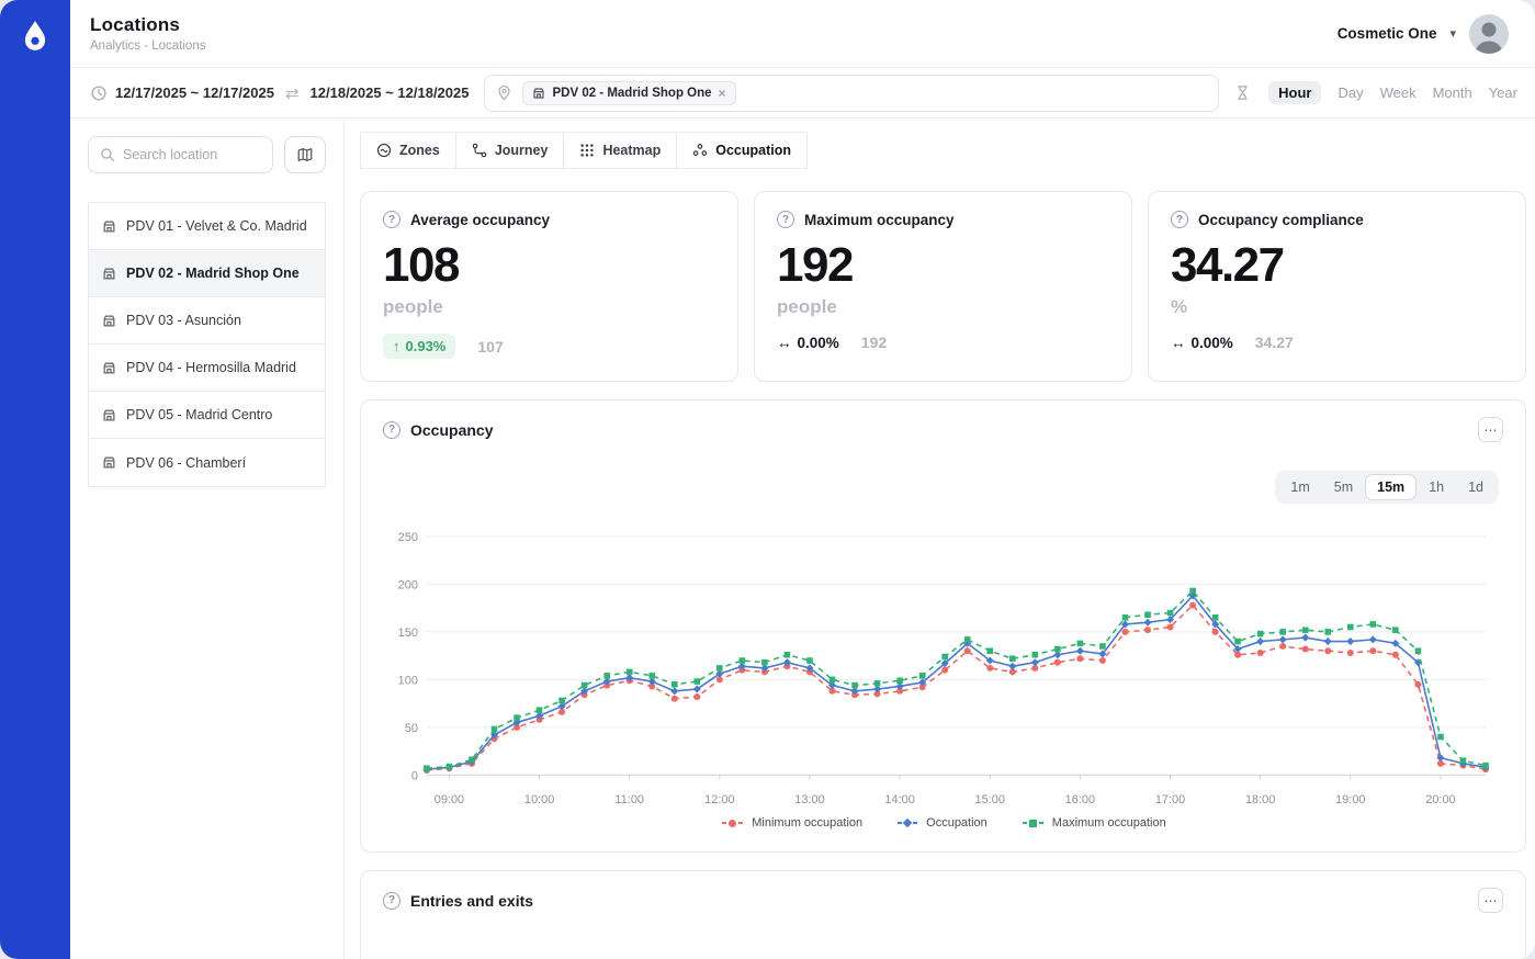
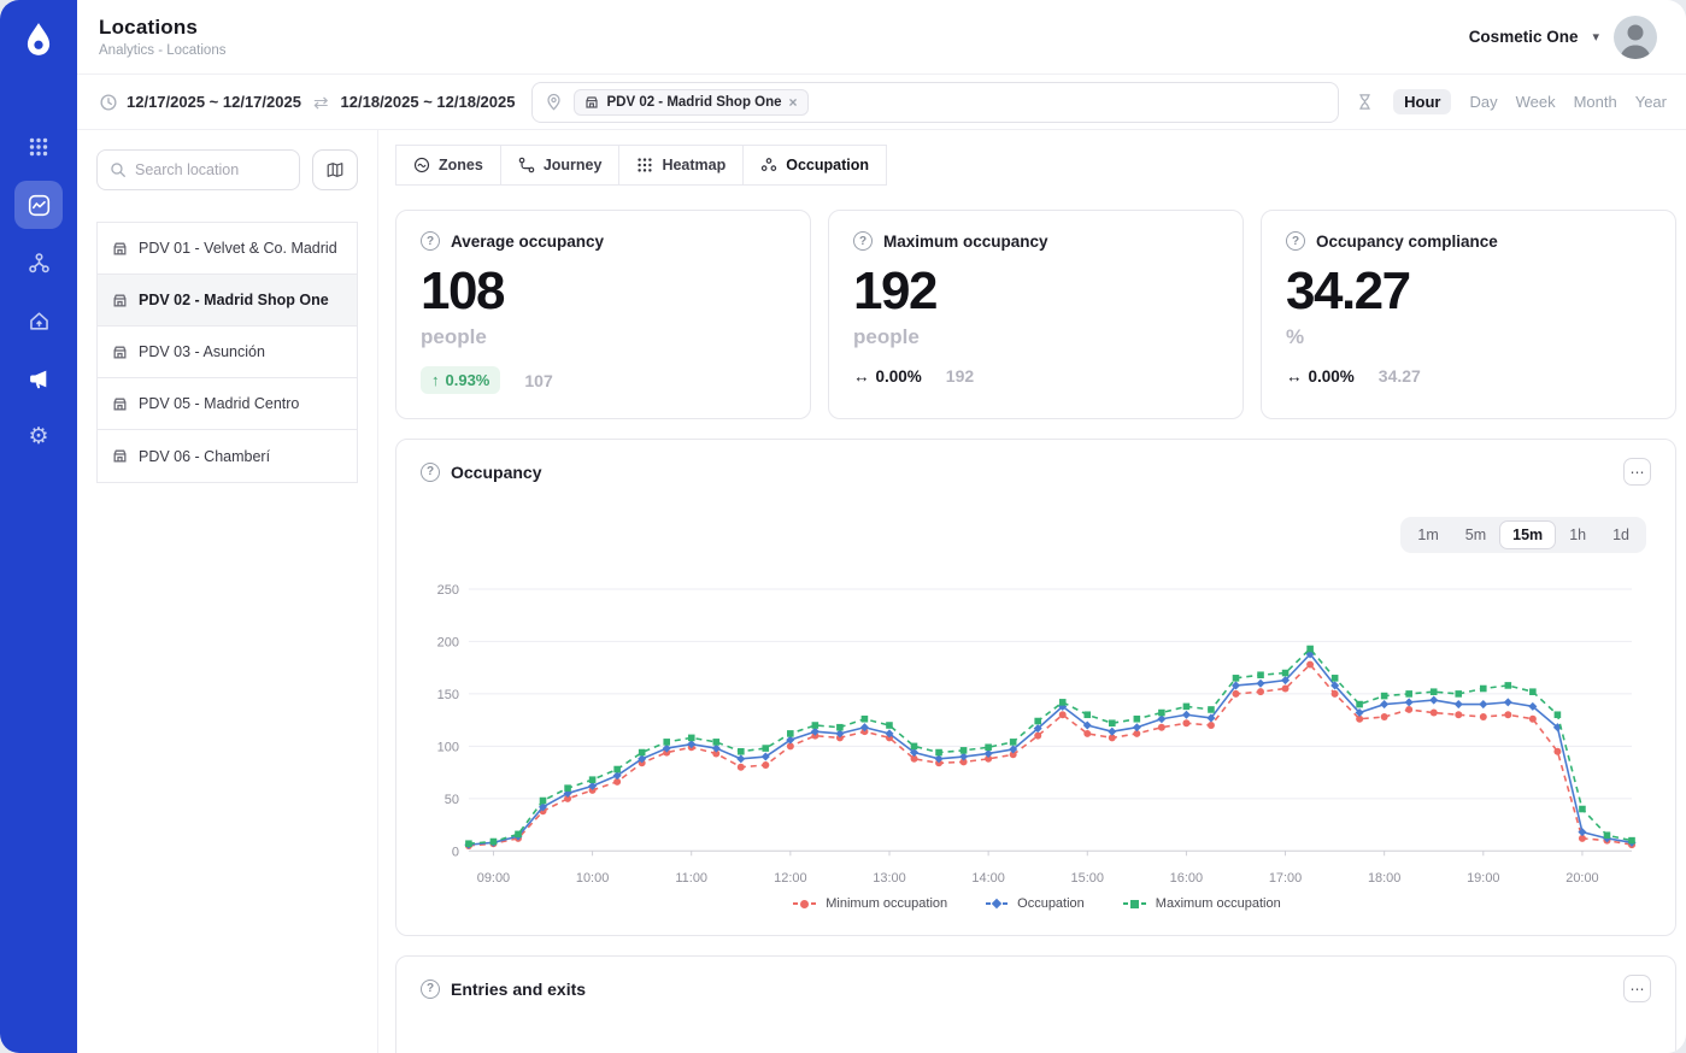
+ ⚙
  Locations
  Analytics - Locations
  Cosmetic One
  ▾
  12/17/2025 ~ 12/17/2025
  ⇄
  12/18/2025 ~ 12/18/2025
  PDV 02 - Madrid Shop One
  ×
  Hour
  Day
  Week
  Month
  Year
  Search location
  PDV 01 - Velvet & Co. Madrid
  PDV 02 - Madrid Shop One
  PDV 03 - Asunción
- PDV 04 - Hermosilla Madrid
  PDV 05 - Madrid Centro
  PDV 06 - Chamberí
  Zones
  Journey
  Heatmap
  Occupation
  ?
  Average occupancy
  108
  people
  ↑
  0.93%
  107
  ?
  Maximum occupancy
  192
  people
  ↔
  0.00%
  192
  ?
  Occupancy compliance
  34.27
  %
  ↔
  0.00%
  34.27
  ?
  Occupancy
  ⋯
  1m
  5m
  15m
  1h
  1d
  0
  50
  100
  150
  200
  250
  09:00
  10:00
  11:00
  12:00
  13:00
  14:00
  15:00
  16:00
  17:00
  18:00
  19:00
  20:00
  Minimum occupation
  Occupation
  Maximum occupation
  ?
  Entries and exits
  ⋯
